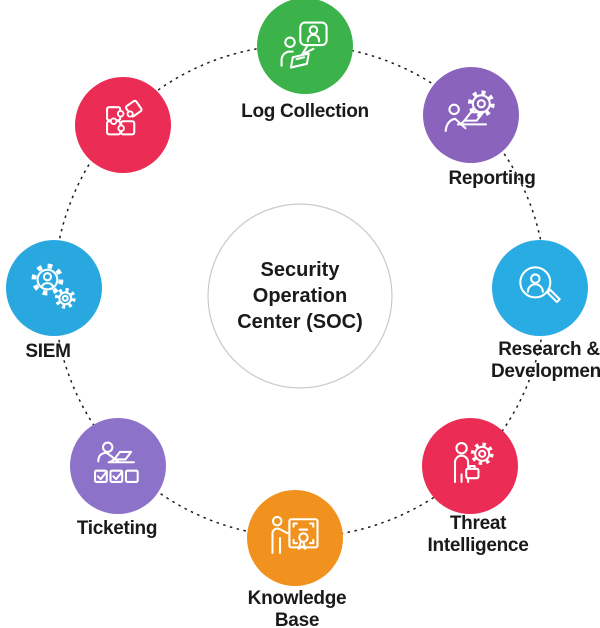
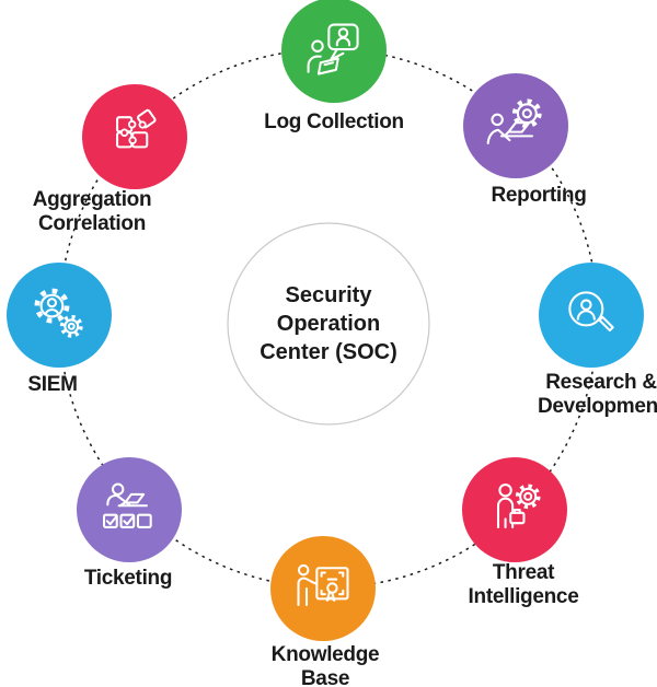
  Security
  Operation
  Center (SOC)
  Log Collection
  Reporting
  Research &
  Developmen
  Threat
  Intelligence
  Knowledge
  Base
  Ticketing
  SIEM
+ Aggregation
+ Correlation
